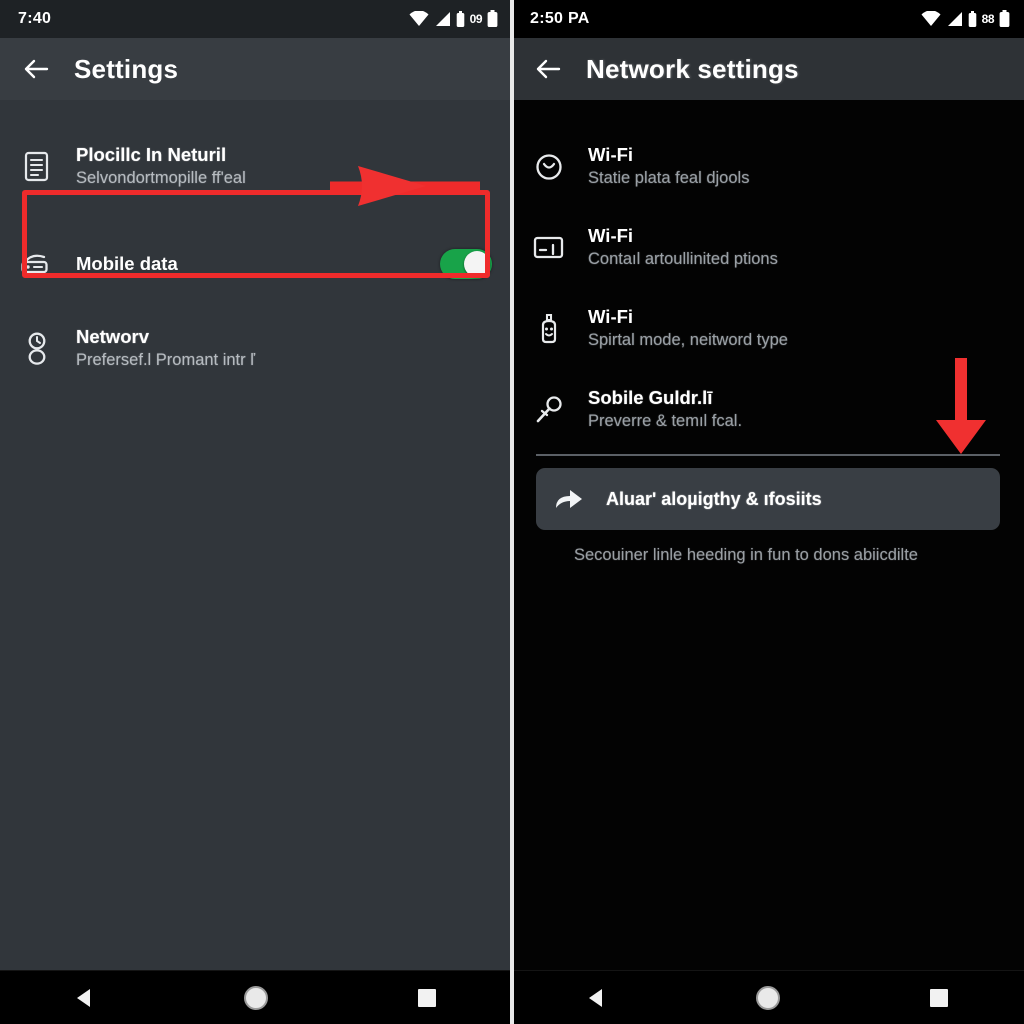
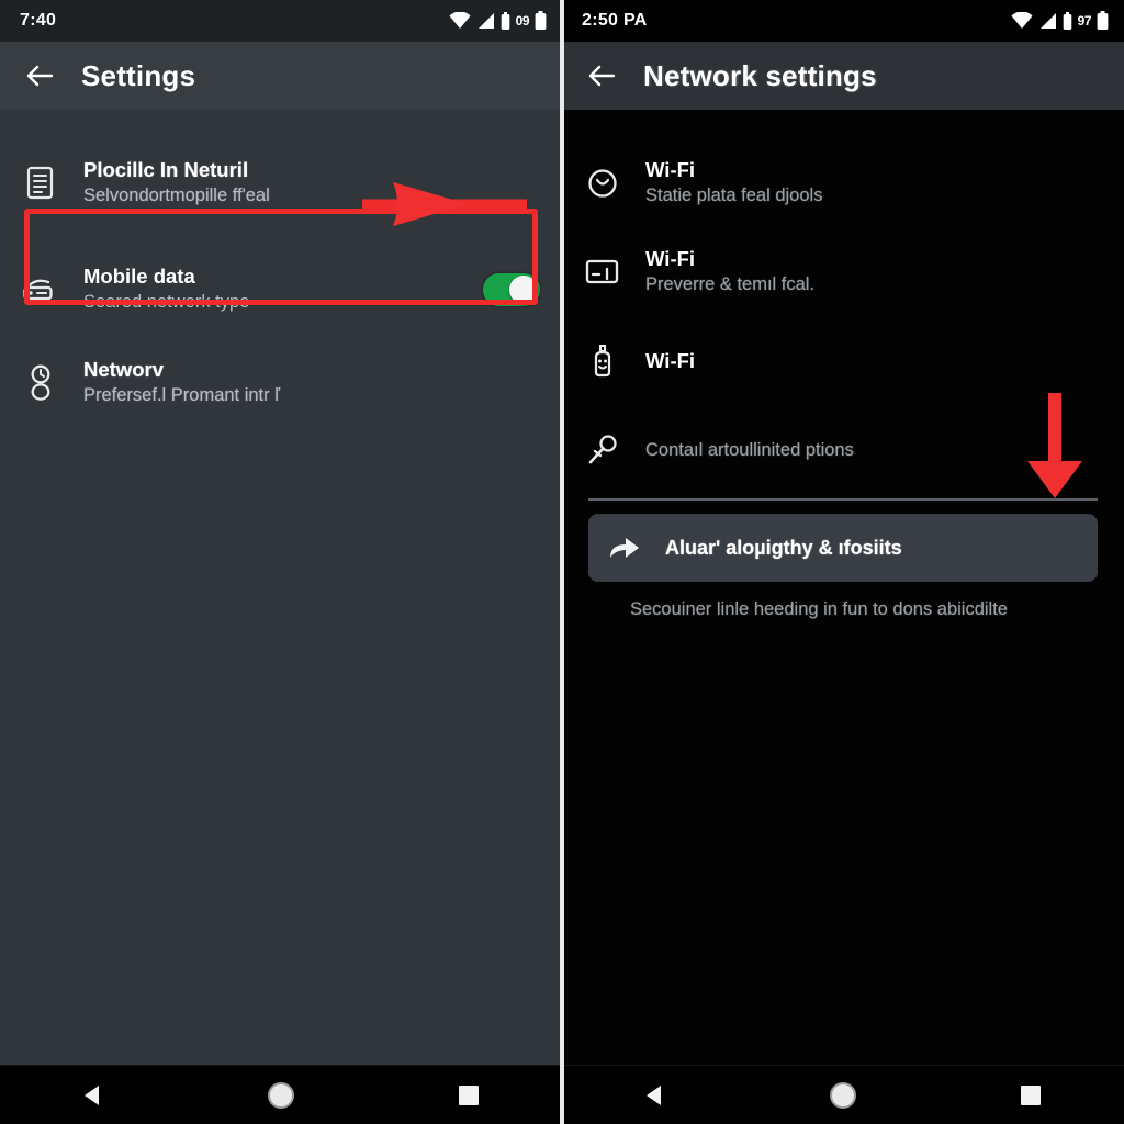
  7:40
  09
  Settings
  Plocillc In Neturil
  Selvondortmopille ff'eal
  Mobile data
+ Seared network type
  Networv
  Prefersef.l Promant intr ľ
  2:50 PA
- 88
+ 97
  Network settings
  Wi-Fi
  Statie plata feal djools
  Wi-Fi
- Contaıl artoullinited ptions
+ Preverre & temıl fcal.
  Wi-Fi
- Spirtal mode, neitword type
- Sobile Guldr.lī
- Preverre & temıl fcal.
+ Contaıl artoullinited ptions
  Aluarʹ aloµigthy & ıfosiits
  Secouiner linle heeding in fun to dons abiicdilte
